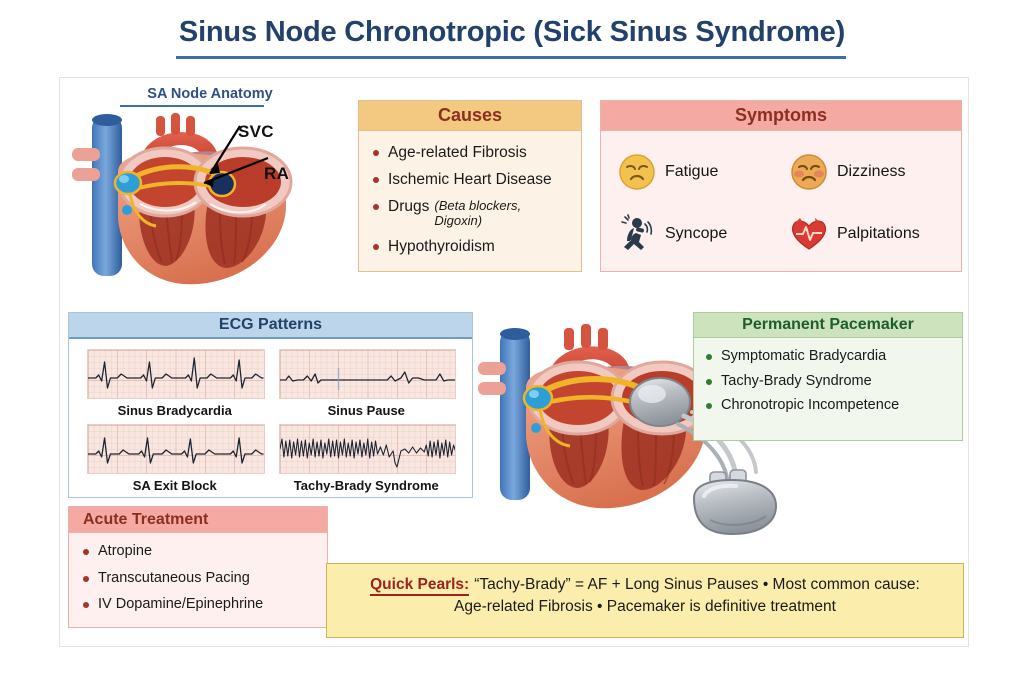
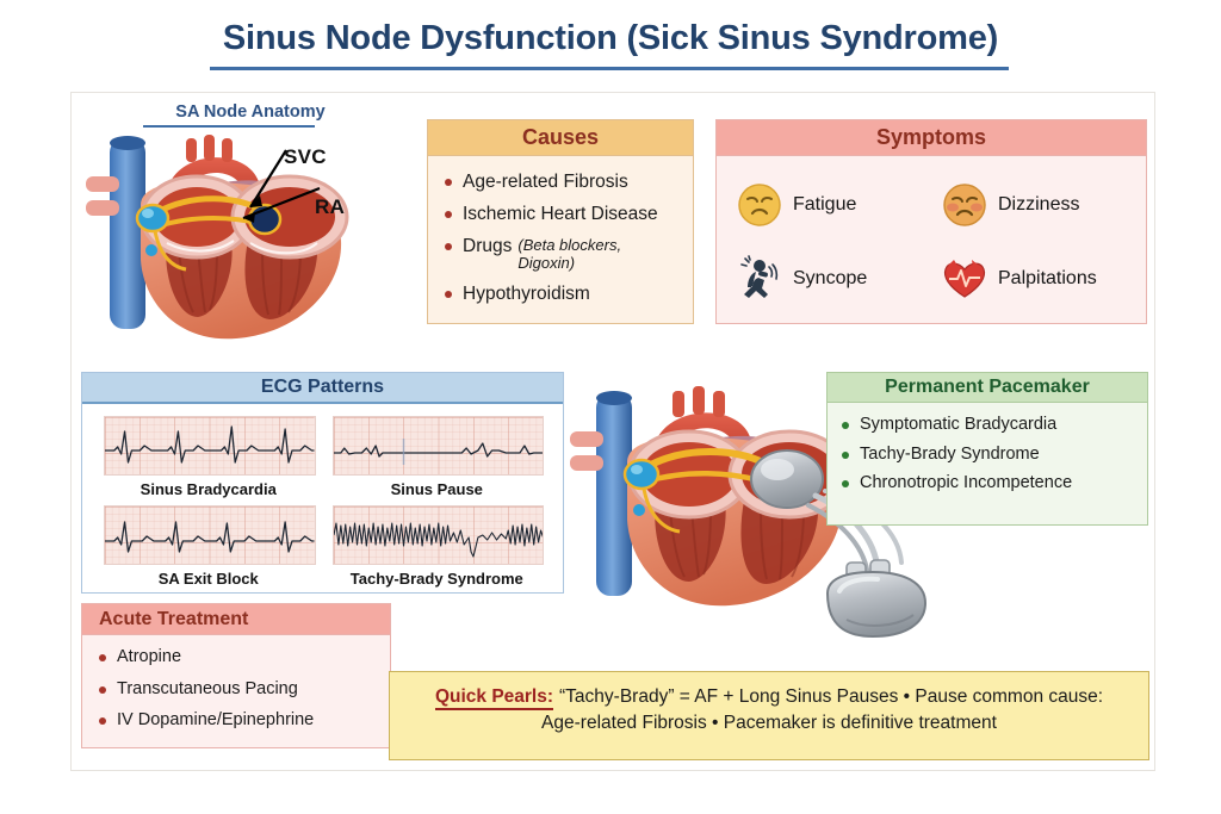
- Sinus Node Chronotropic (Sick Sinus Syndrome)
+ Sinus Node Dysfunction (Sick Sinus Syndrome)
  SA Node Anatomy
  SVC
  RA
  Causes
  Age-related Fibrosis
  Ischemic Heart Disease
  Drugs
  (Beta blockers, Digoxin)
  Hypothyroidism
  Symptoms
  Fatigue
  Dizziness
  Syncope
  Palpitations
  ECG Patterns
  Sinus Bradycardia
  Sinus Pause
  SA Exit Block
  Tachy-Brady Syndrome
  Permanent Pacemaker
  Symptomatic Bradycardia
  Tachy-Brady Syndrome
  Chronotropic Incompetence
  Acute Treatment
  Atropine
  Transcutaneous Pacing
  IV Dopamine/Epinephrine
- Quick Pearls: “Tachy-Brady” = AF + Long Sinus Pauses • Most common cause:
+ Quick Pearls: “Tachy-Brady” = AF + Long Sinus Pauses • Pause common cause:
  Age-related Fibrosis • Pacemaker is definitive treatment
